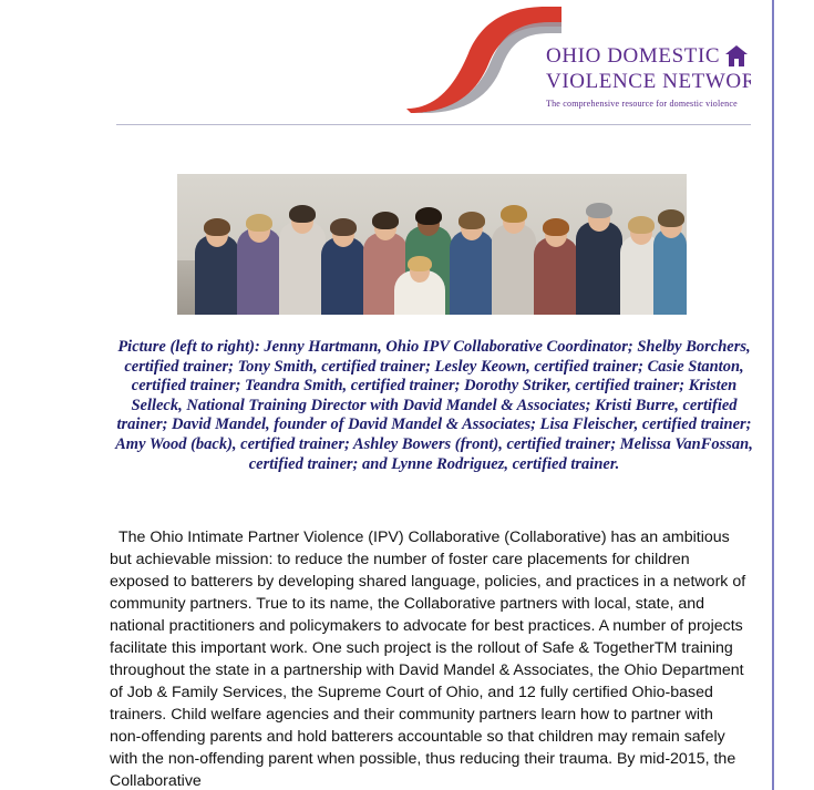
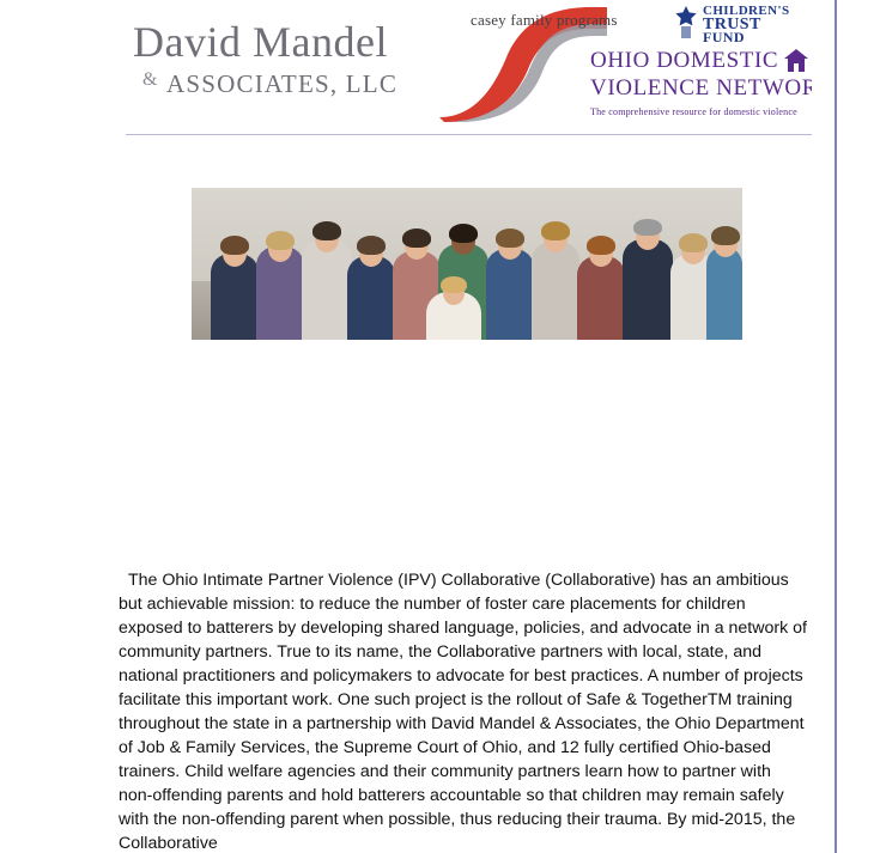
+ David Mandel
+ &
+ ASSOCIATES, LLC
+ casey family programs
+ CHILDREN'S
+ TRUST
+ FUND
  OHIO DOMESTIC
  VIOLENCE NETWOR
  The comprehensive resource for domestic violence
- Picture (left to right): Jenny Hartmann, Ohio IPV Collaborative Coordinator; Shelby Borchers, certified trainer; Tony Smith, certified trainer; Lesley Keown, certified trainer; Casie Stanton, certified trainer; Teandra Smith, certified trainer; Dorothy Striker, certified trainer; Kristen Selleck, National Training Director with David Mandel & Associates; Kristi Burre, certified trainer; David Mandel, founder of David Mandel & Associates; Lisa Fleischer, certified trainer; Amy Wood (back), certified trainer; Ashley Bowers (front), certified trainer; Melissa VanFossan, certified trainer; and Lynne Rodriguez, certified trainer.
- The Ohio Intimate Partner Violence (IPV) Collaborative (Collaborative) has an ambitious but achievable mission: to reduce the number of foster care placements for children exposed to batterers by developing shared language, policies, and practices in a network of community partners. True to its name, the Collaborative partners with local, state, and national practitioners and policymakers to advocate for best practices. A number of projects facilitate this important work. One such project is the rollout of Safe & TogetherTM training throughout the state in a partnership with David Mandel & Associates, the Ohio Department of Job & Family Services, the Supreme Court of Ohio, and 12 fully certified Ohio-based trainers. Child welfare agencies and their community partners learn how to partner with non-offending parents and hold batterers accountable so that children may remain safely with the non-offending parent when possible, thus reducing their trauma. By mid-2015, the Collaborative
+ The Ohio Intimate Partner Violence (IPV) Collaborative (Collaborative) has an ambitious but achievable mission: to reduce the number of foster care placements for children exposed to batterers by developing shared language, policies, and advocate in a network of community partners. True to its name, the Collaborative partners with local, state, and national practitioners and policymakers to advocate for best practices. A number of projects facilitate this important work. One such project is the rollout of Safe & TogetherTM training throughout the state in a partnership with David Mandel & Associates, the Ohio Department of Job & Family Services, the Supreme Court of Ohio, and 12 fully certified Ohio-based trainers. Child welfare agencies and their community partners learn how to partner with non-offending parents and hold batterers accountable so that children may remain safely with the non-offending parent when possible, thus reducing their trauma. By mid-2015, the Collaborative
